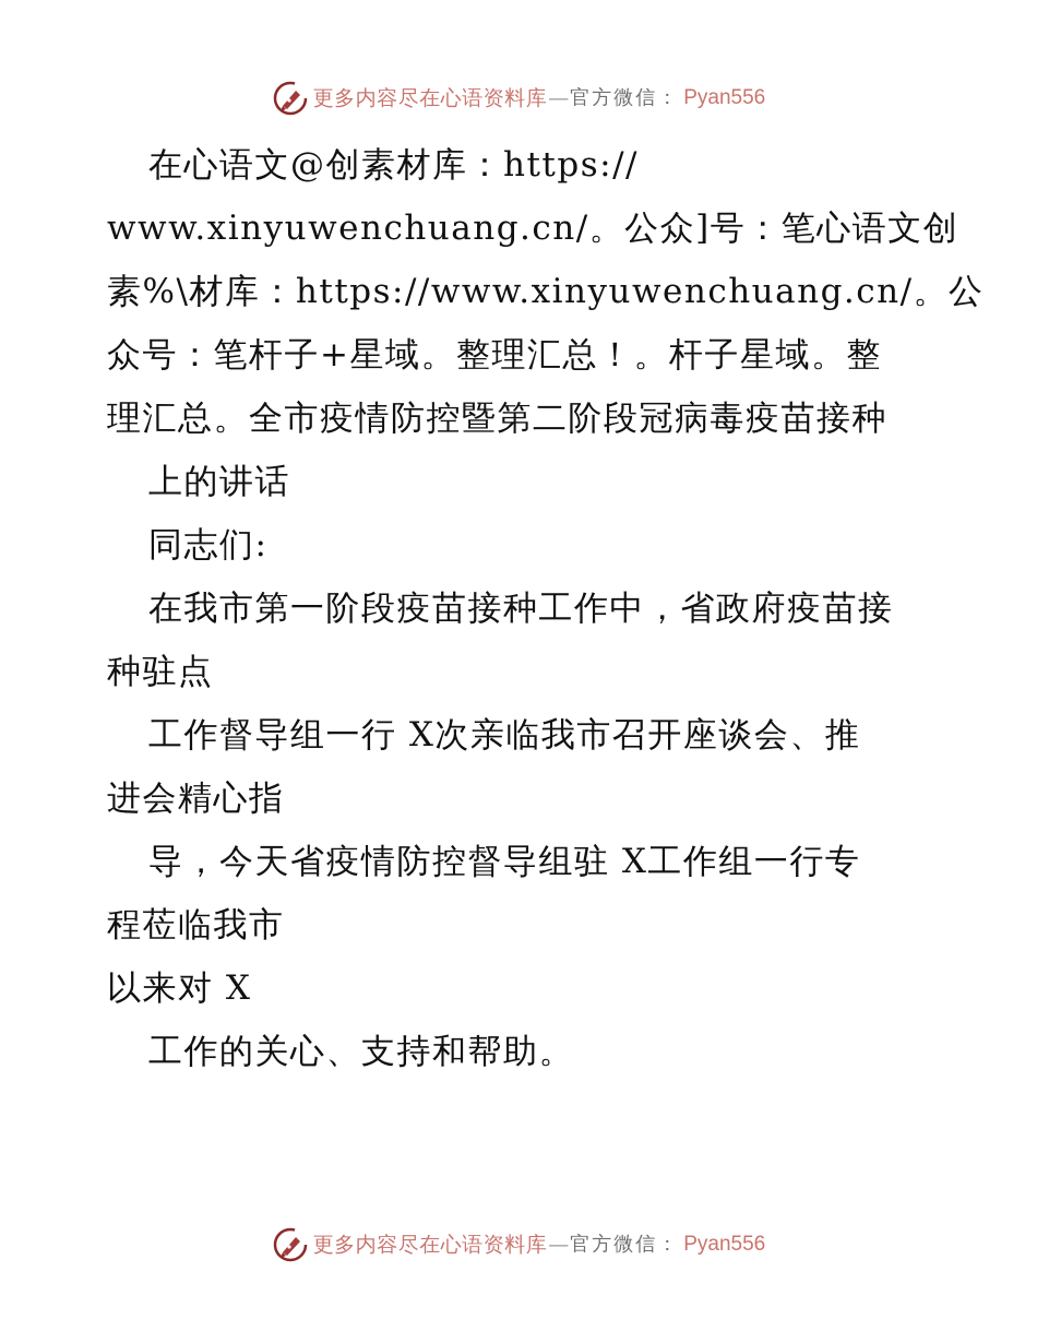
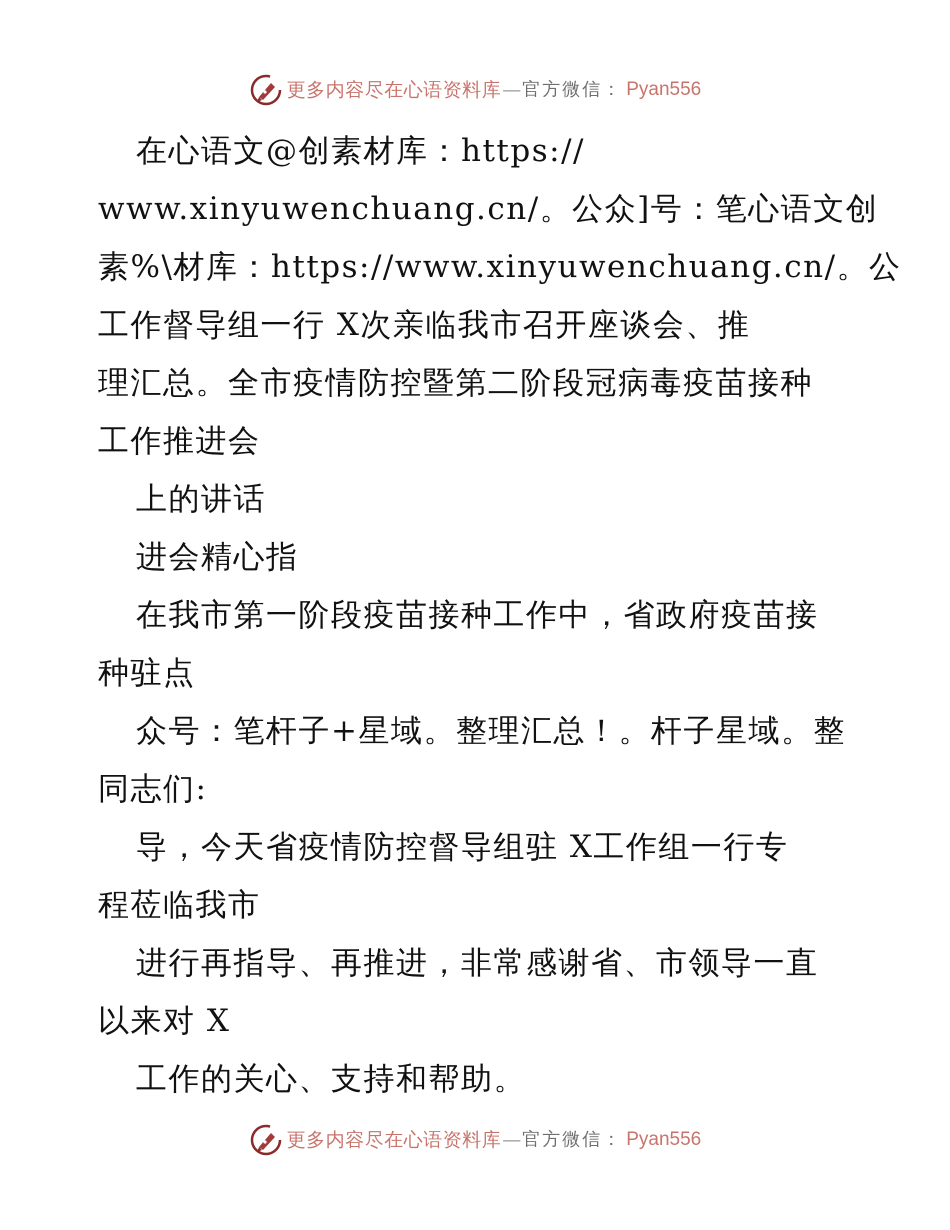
  更多内容尽在心语资料库
  —
  官方微信：
  Pyan556
  在心语文@创素材库：https://
  www.xinyuwenchuang.cn/。公众]号：笔心语文创
  素%\材库：https://www.xinyuwenchuang.cn/。公
- 众号：笔杆子+星域。整理汇总！。杆子星域。整
+ 工作督导组一行 X次亲临我市召开座谈会、推
  理汇总。全市疫情防控暨第二阶段冠病毒疫苗接种
+ 工作推进会
  上的讲话
- 同志们:
+ 进会精心指
  在我市第一阶段疫苗接种工作中，省政府疫苗接
  种驻点
- 工作督导组一行 X次亲临我市召开座谈会、推
+ 众号：笔杆子+星域。整理汇总！。杆子星域。整
- 进会精心指
+ 同志们:
  导，今天省疫情防控督导组驻 X工作组一行专
  程莅临我市
+ 进行再指导、再推进，非常感谢省、市领导一直
  以来对 X
  工作的关心、支持和帮助。
  更多内容尽在心语资料库
  —
  官方微信：
  Pyan556
